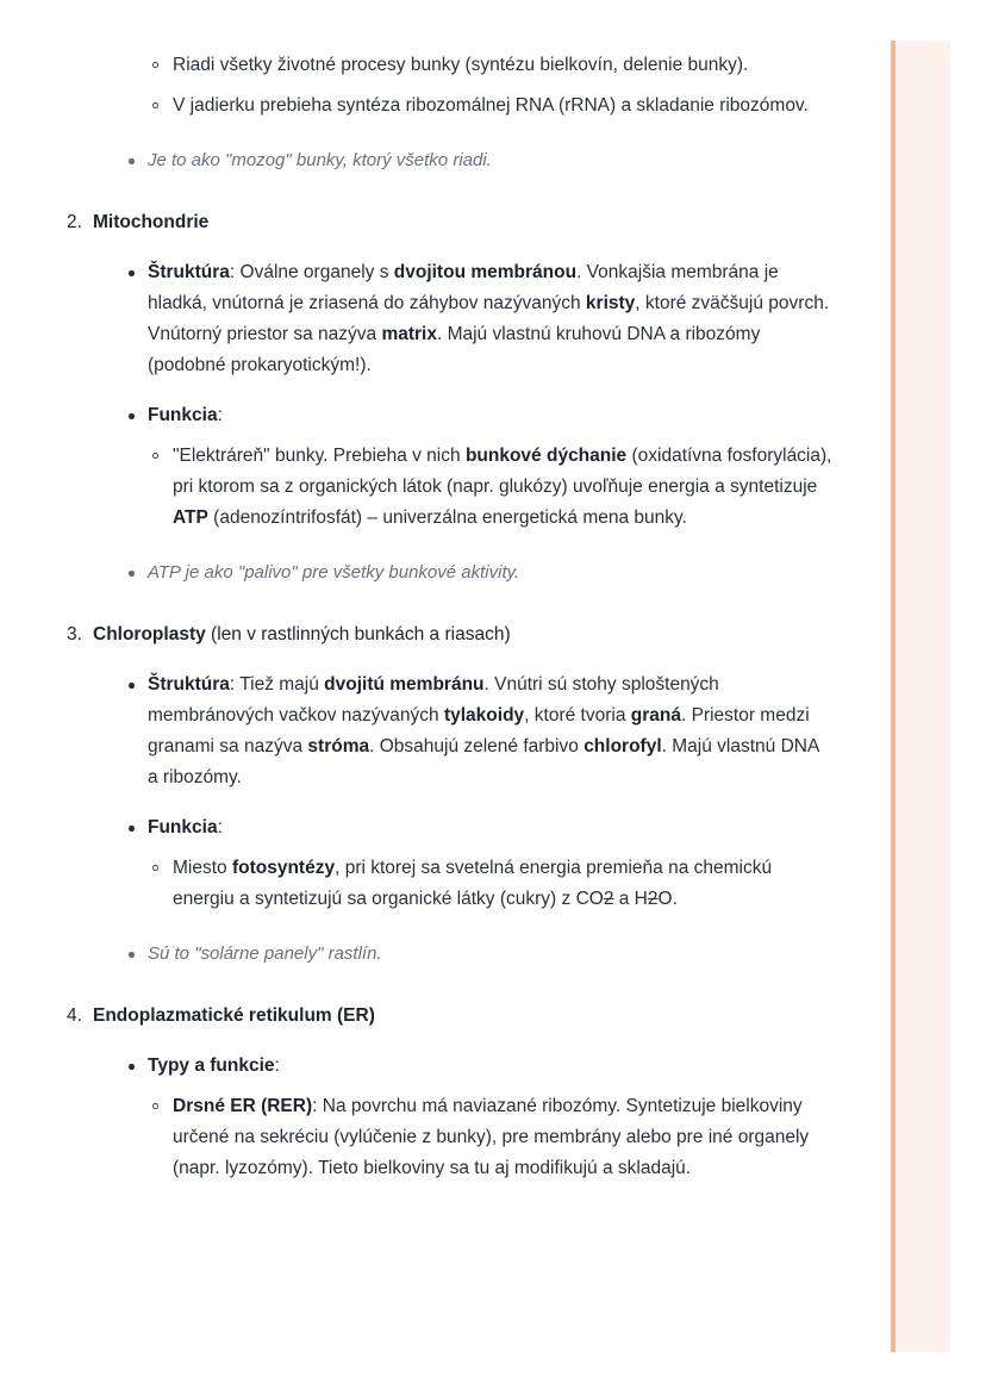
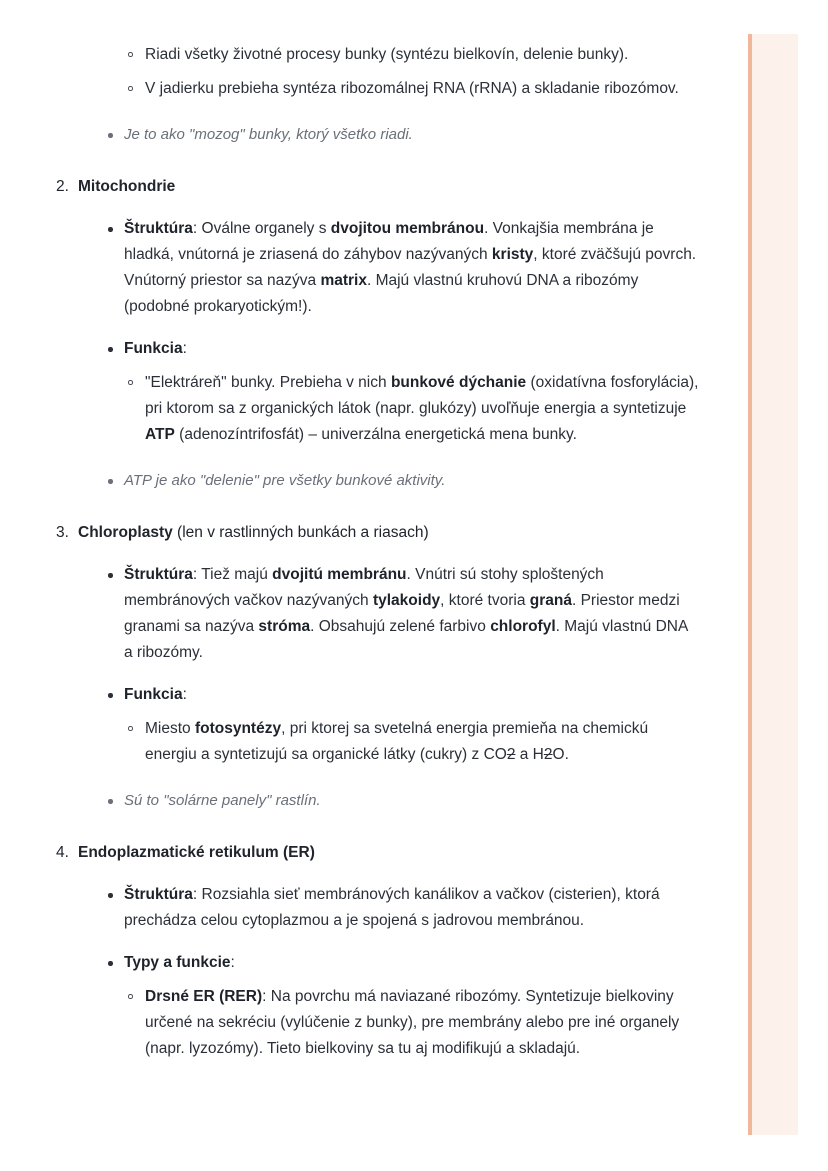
  Riadi všetky životné procesy bunky (syntézu bielkovín, delenie bunky).
  V jadierku prebieha syntéza ribozomálnej RNA (rRNA) a skladanie ribozómov.
  Je to ako "mozog" bunky, ktorý všetko riadi.
  2.
  Mitochondrie
  Štruktúra: Oválne organely s dvojitou membránou. Vonkajšia membrána je hladká, vnútorná je zriasená do záhybov nazývaných kristy, ktoré zväčšujú povrch. Vnútorný priestor sa nazýva matrix. Majú vlastnú kruhovú DNA a ribozómy (podobné prokaryotickým!).
  Funkcia:
  "Elektráreň" bunky. Prebieha v nich bunkové dýchanie (oxidatívna fosforylácia), pri ktorom sa z organických látok (napr. glukózy) uvoľňuje energia a syntetizuje ATP (adenozíntrifosfát) – univerzálna energetická mena bunky.
- ATP je ako "palivo" pre všetky bunkové aktivity.
+ ATP je ako "delenie" pre všetky bunkové aktivity.
  3.
  Chloroplasty (len v rastlinných bunkách a riasach)
  Štruktúra: Tiež majú dvojitú membránu. Vnútri sú stohy sploštených membránových vačkov nazývaných tylakoidy, ktoré tvoria graná. Priestor medzi granami sa nazýva stróma. Obsahujú zelené farbivo chlorofyl. Majú vlastnú DNA a ribozómy.
  Funkcia:
  Miesto fotosyntézy, pri ktorej sa svetelná energia premieňa na chemickú energiu a syntetizujú sa organické látky (cukry) z CO2 a H2O.
  Sú to "solárne panely" rastlín.
  4.
  Endoplazmatické retikulum (ER)
+ Štruktúra: Rozsiahla sieť membránových kanálikov a vačkov (cisterien), ktorá prechádza celou cytoplazmou a je spojená s jadrovou membránou.
  Typy a funkcie:
  Drsné ER (RER): Na povrchu má naviazané ribozómy. Syntetizuje bielkoviny určené na sekréciu (vylúčenie z bunky), pre membrány alebo pre iné organely (napr. lyzozómy). Tieto bielkoviny sa tu aj modifikujú a skladajú.
